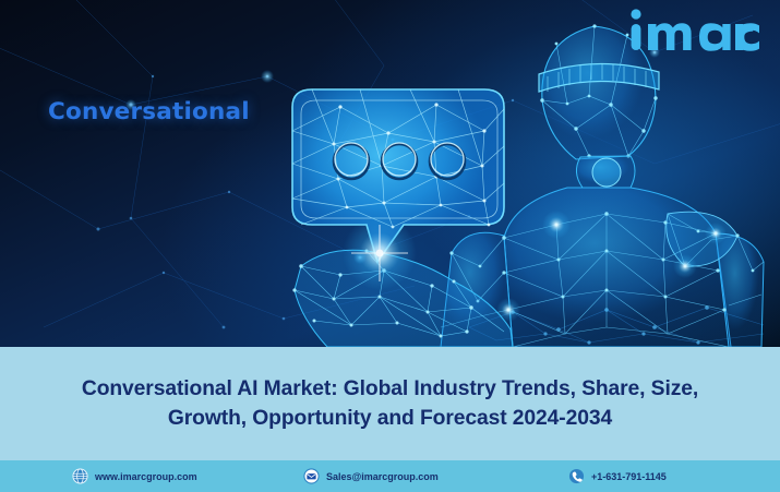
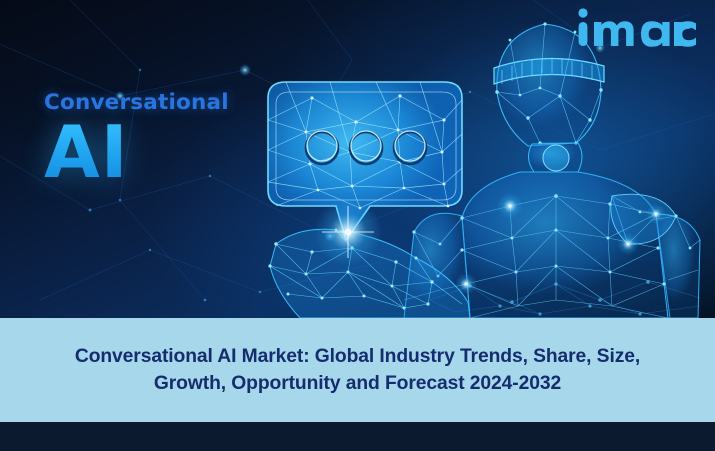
  Conversational
+ AI
- Conversational AI Market: Global Industry Trends, Share, Size, Growth, Opportunity and Forecast 2024-2034
+ Conversational AI Market: Global Industry Trends, Share, Size, Growth, Opportunity and Forecast 2024-2032
- www.imarcgroup.com
- Sales@imarcgroup.com
- +1-631-791-1145
